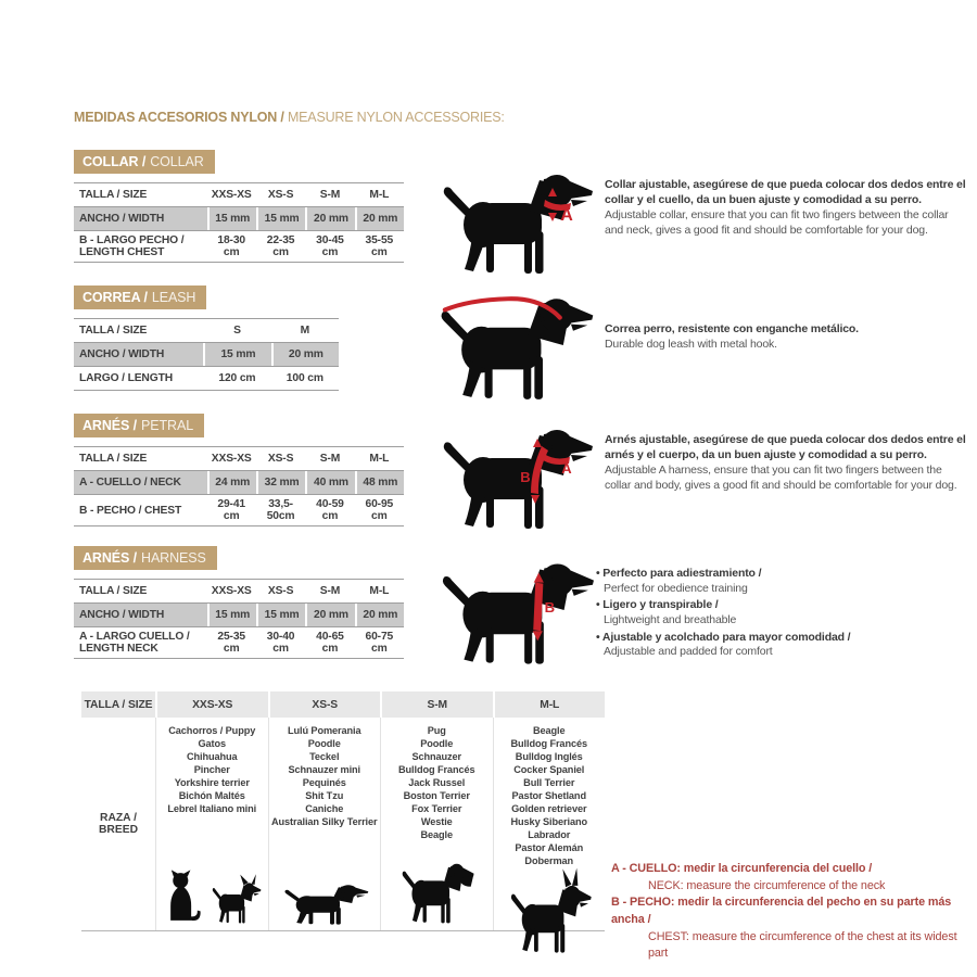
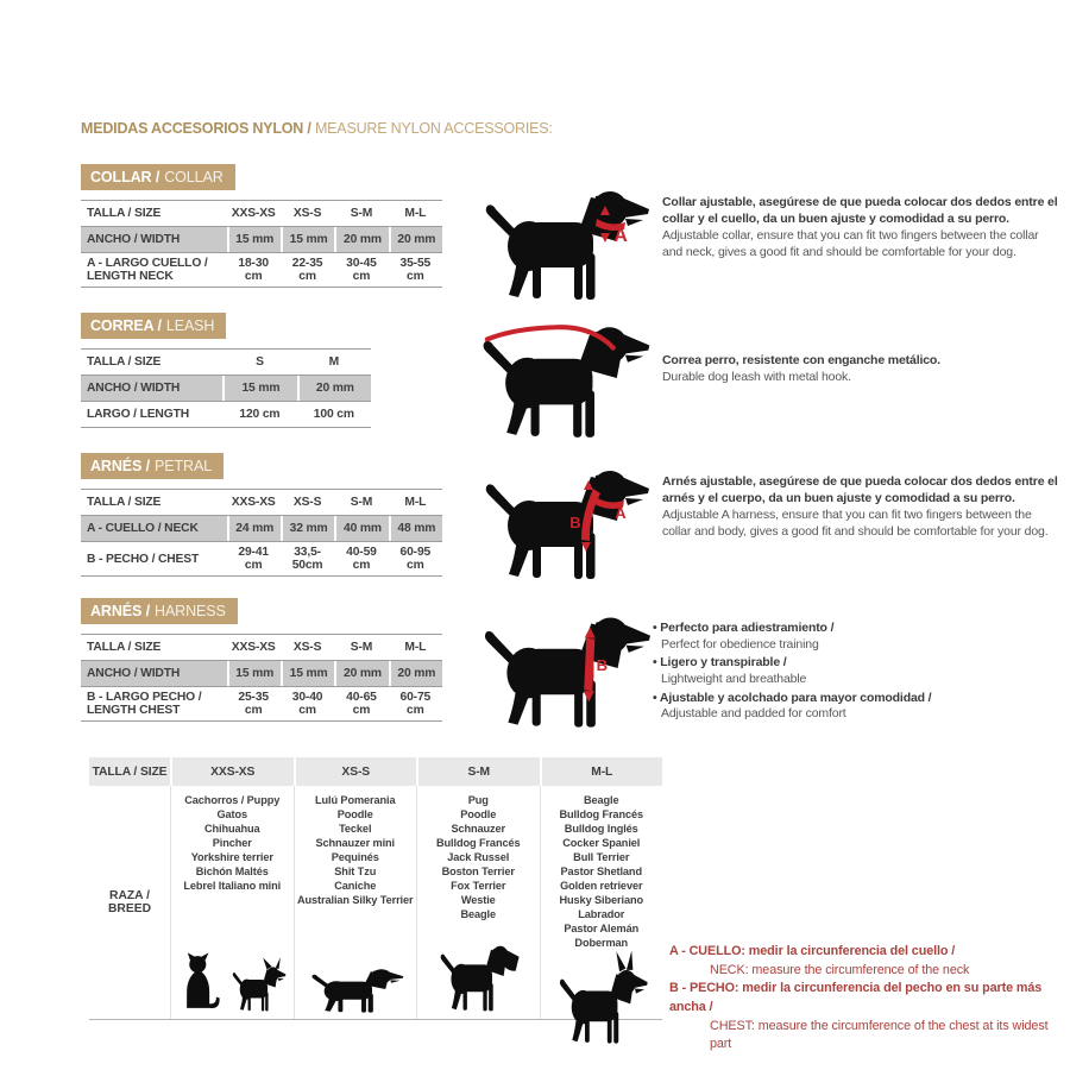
  MEDIDAS ACCESORIOS NYLON / MEASURE NYLON ACCESSORIES:
  COLLAR / COLLAR
  TALLA / SIZE
  XXS-XS
  XS-S
  S-M
  M-L
  ANCHO / WIDTH
  15 mm
  15 mm
  20 mm
  20 mm
- B - LARGO PECHO / LENGTH CHEST
+ A - LARGO CUELLO / LENGTH NECK
  18-30 cm
  22-35 cm
  30-45 cm
  35-55 cm
  A
  Collar ajustable, asegúrese de que pueda colocar dos dedos entre el collar y el cuello, da un buen ajuste y comodidad a su perro.
  Adjustable collar, ensure that you can fit two fingers between the collar and neck, gives a good fit and should be comfortable for your dog.
  CORREA / LEASH
  TALLA / SIZE
  S
  M
  ANCHO / WIDTH
  15 mm
  20 mm
  LARGO / LENGTH
  120 cm
  100 cm
  Correa perro, resistente con enganche metálico.
  Durable dog leash with metal hook.
  ARNÉS / PETRAL
  TALLA / SIZE
  XXS-XS
  XS-S
  S-M
  M-L
  A - CUELLO / NECK
  24 mm
  32 mm
  40 mm
  48 mm
  B - PECHO / CHEST
  29-41 cm
  33,5-50cm
  40-59 cm
  60-95 cm
  A
  B
  Arnés ajustable, asegúrese de que pueda colocar dos dedos entre el arnés y el cuerpo, da un buen ajuste y comodidad a su perro.
  Adjustable A harness, ensure that you can fit two fingers between the collar and body, gives a good fit and should be comfortable for your dog.
  ARNÉS / HARNESS
  TALLA / SIZE
  XXS-XS
  XS-S
  S-M
  M-L
  ANCHO / WIDTH
  15 mm
  15 mm
  20 mm
  20 mm
- A - LARGO CUELLO / LENGTH NECK
+ B - LARGO PECHO / LENGTH CHEST
  25-35 cm
  30-40 cm
  40-65 cm
  60-75 cm
  B
  Perfecto para adiestramiento /
  Perfect for obedience training
  Ligero y transpirable /
  Lightweight and breathable
  Ajustable y acolchado para mayor comodidad /
  Adjustable and padded for comfort
  TALLA / SIZE
  XXS-XS
  XS-S
  S-M
  M-L
  RAZA /
  BREED
  Cachorros / Puppy
  Gatos
  Chihuahua
  Pincher
  Yorkshire terrier
  Bichón Maltés
  Lebrel Italiano mini
  Lulú Pomerania
  Poodle
  Teckel
  Schnauzer mini
  Pequinés
  Shit Tzu
  Caniche
  Australian Silky Terrier
  Pug
  Poodle
  Schnauzer
  Bulldog Francés
  Jack Russel
  Boston Terrier
  Fox Terrier
  Westie
  Beagle
  Beagle
  Bulldog Francés
  Bulldog Inglés
  Cocker Spaniel
  Bull Terrier
  Pastor Shetland
  Golden retriever
  Husky Siberiano
  Labrador
  Pastor Alemán
  Doberman
  A - CUELLO: medir la circunferencia del cuello /
  NECK: measure the circumference of the neck
  B - PECHO: medir la circunferencia del pecho en su parte más ancha /
  CHEST: measure the circumference of the chest at its widest part
